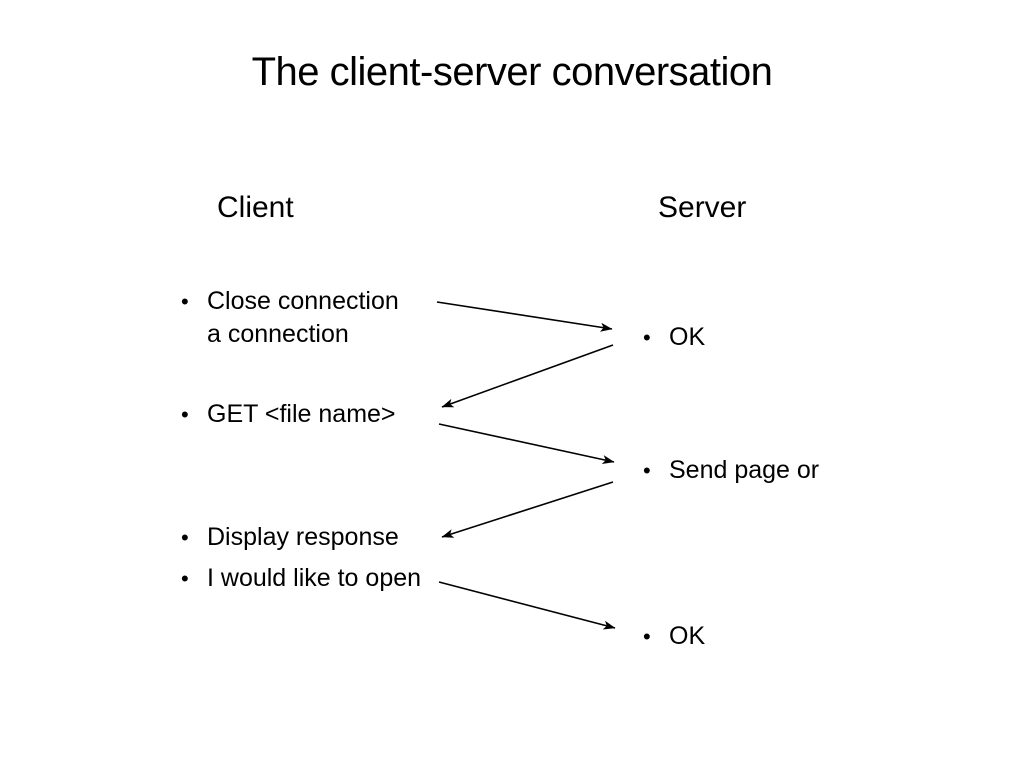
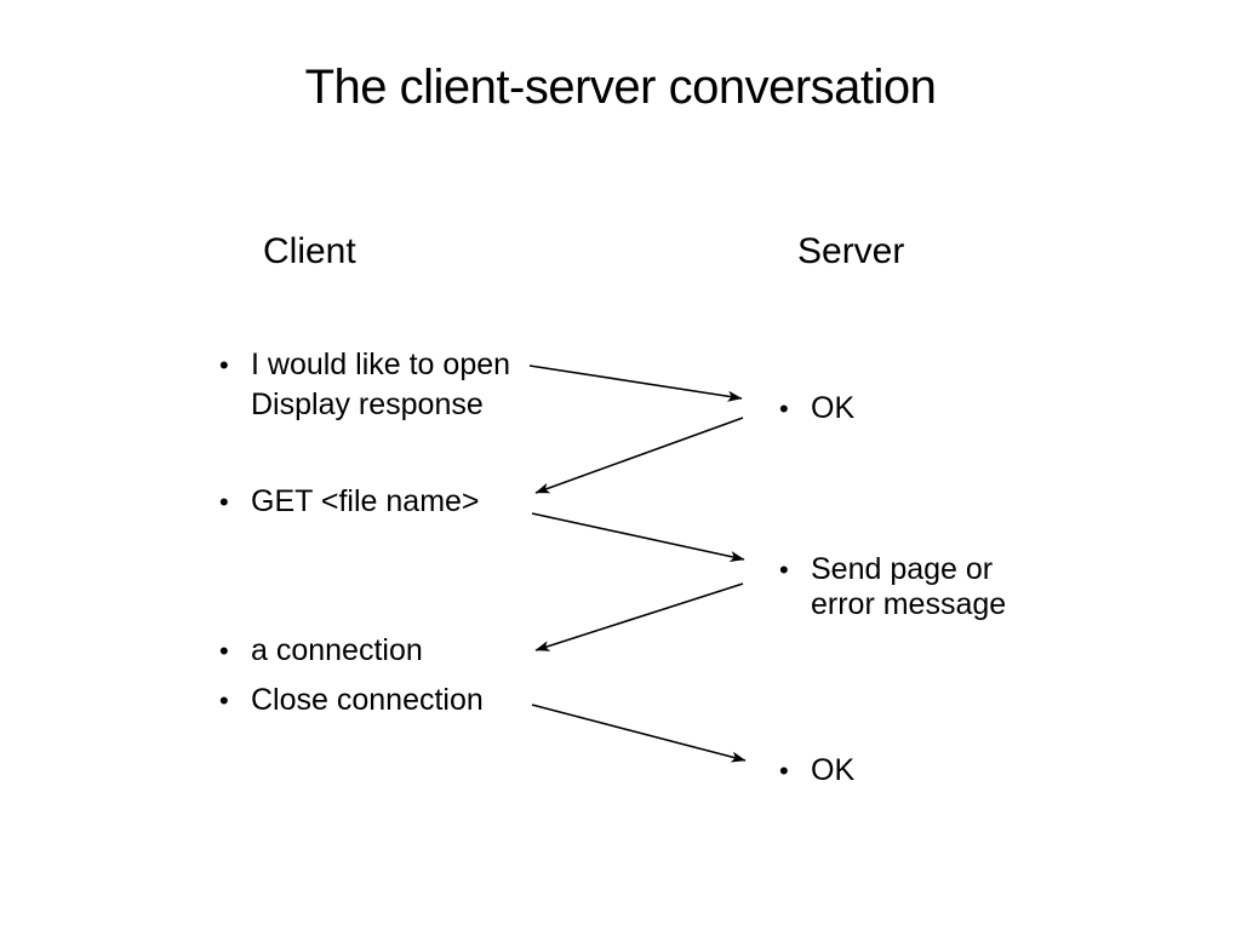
  The client-server conversation
  Client
  Server
  •
- Close connection
+ I would like to open
- a connection
+ Display response
  •
  GET <file name>
  •
- Display response
+ a connection
  •
- I would like to open
+ Close connection
  •
  OK
  •
  Send page or
+ error message
  •
  OK
